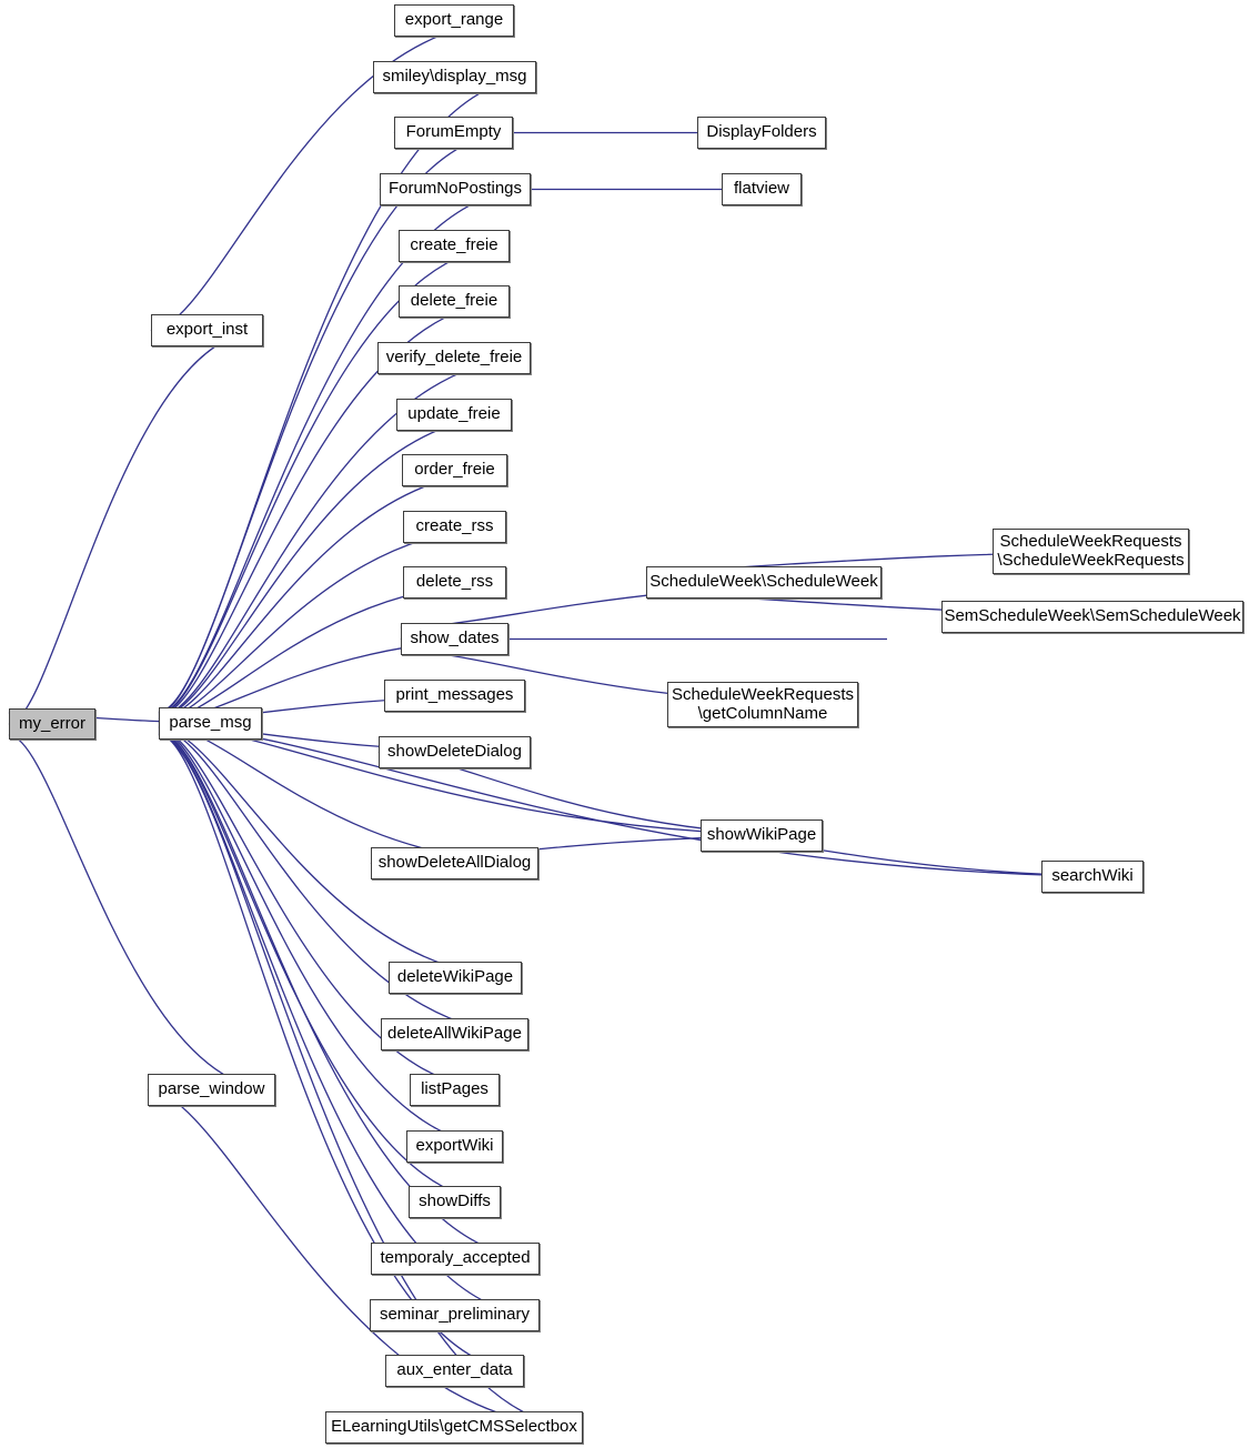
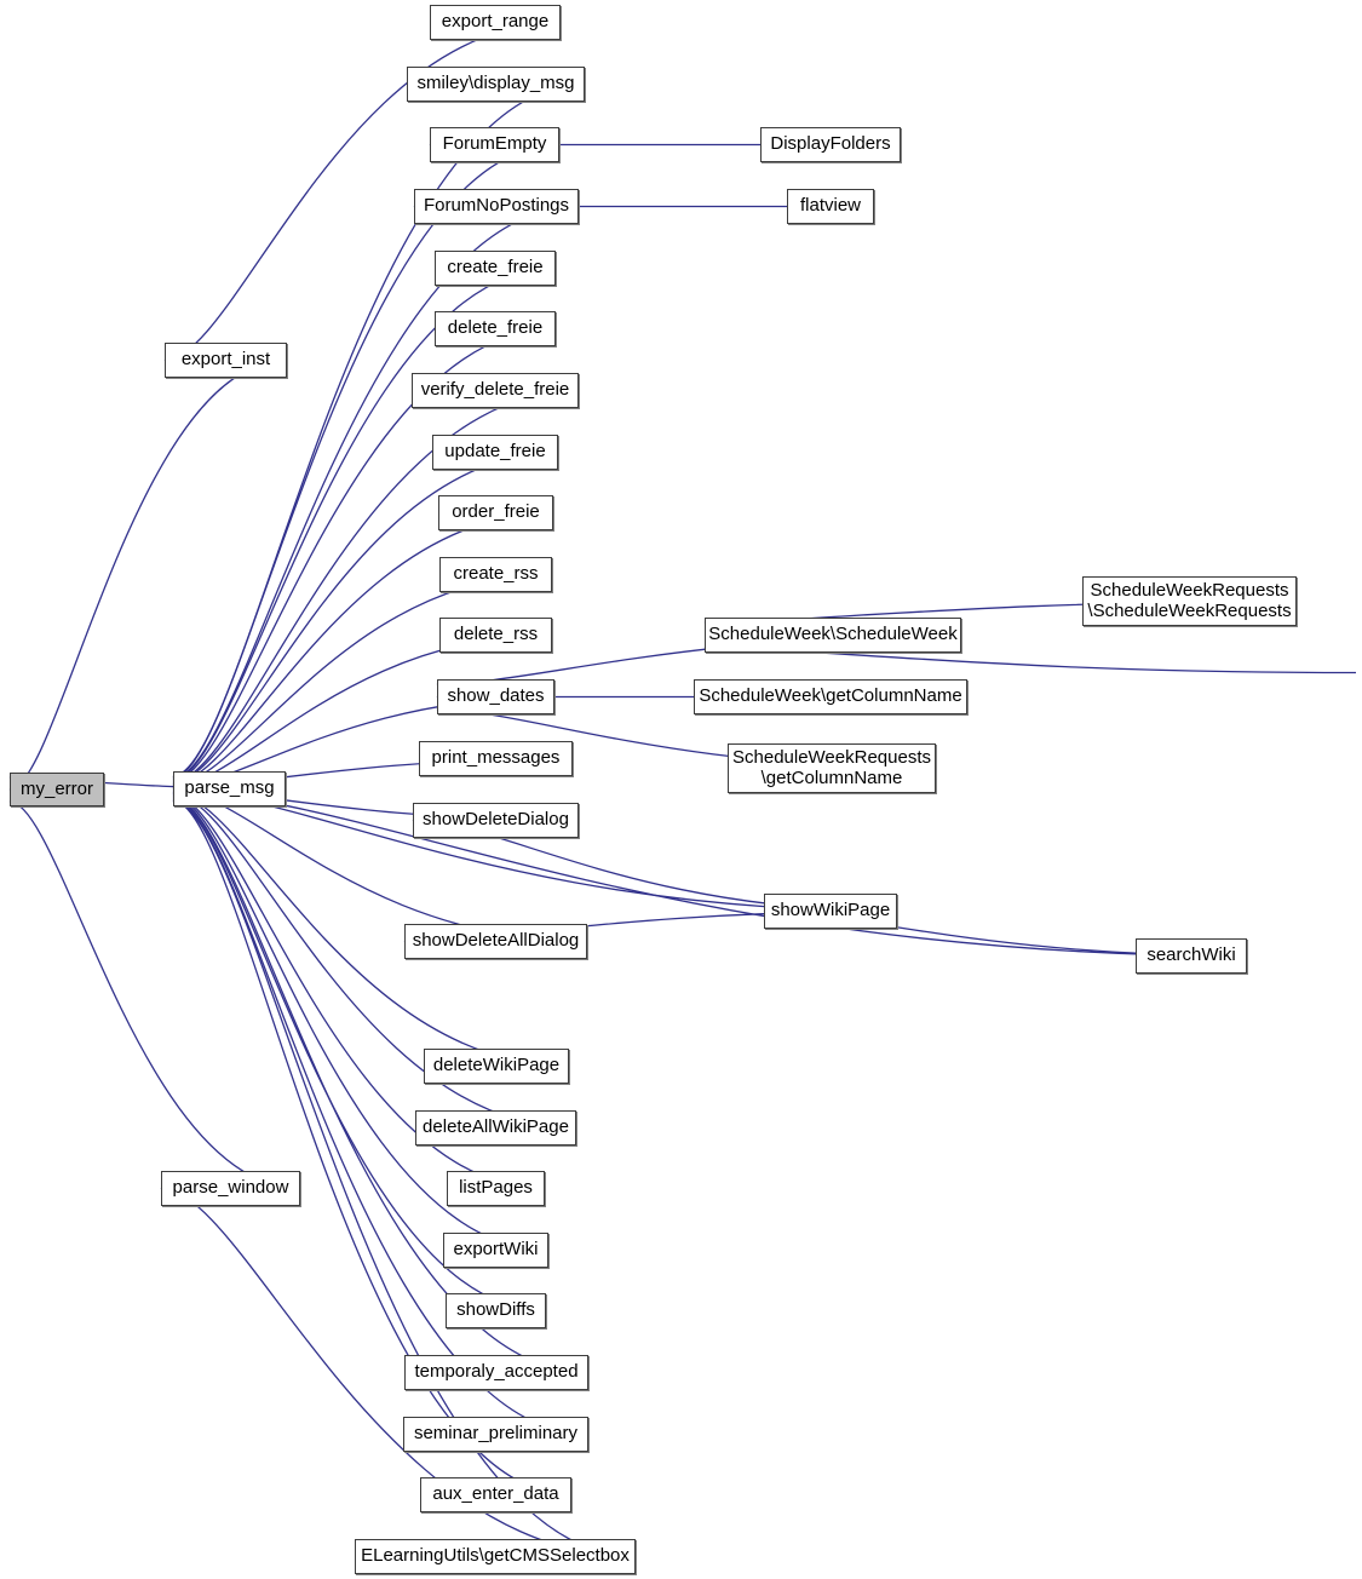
  my_error
  parse_msg
  export_inst
  parse_window
  export_range
  smiley\display_msg
  ForumEmpty
  ForumNoPostings
  create_freie
  delete_freie
  verify_delete_freie
  update_freie
  order_freie
  create_rss
  delete_rss
  show_dates
  print_messages
  showDeleteDialog
  showDeleteAllDialog
  deleteWikiPage
  deleteAllWikiPage
  listPages
  exportWiki
  showDiffs
  temporaly_accepted
  seminar_preliminary
  aux_enter_data
  ELearningUtils\getCMSSelectbox
  DisplayFolders
  flatview
  ScheduleWeek\ScheduleWeek
+ ScheduleWeek\getColumnName
  ScheduleWeekRequests
  \getColumnName
  ScheduleWeekRequests
  \ScheduleWeekRequests
- SemScheduleWeek\SemScheduleWeek
  showWikiPage
  searchWiki
